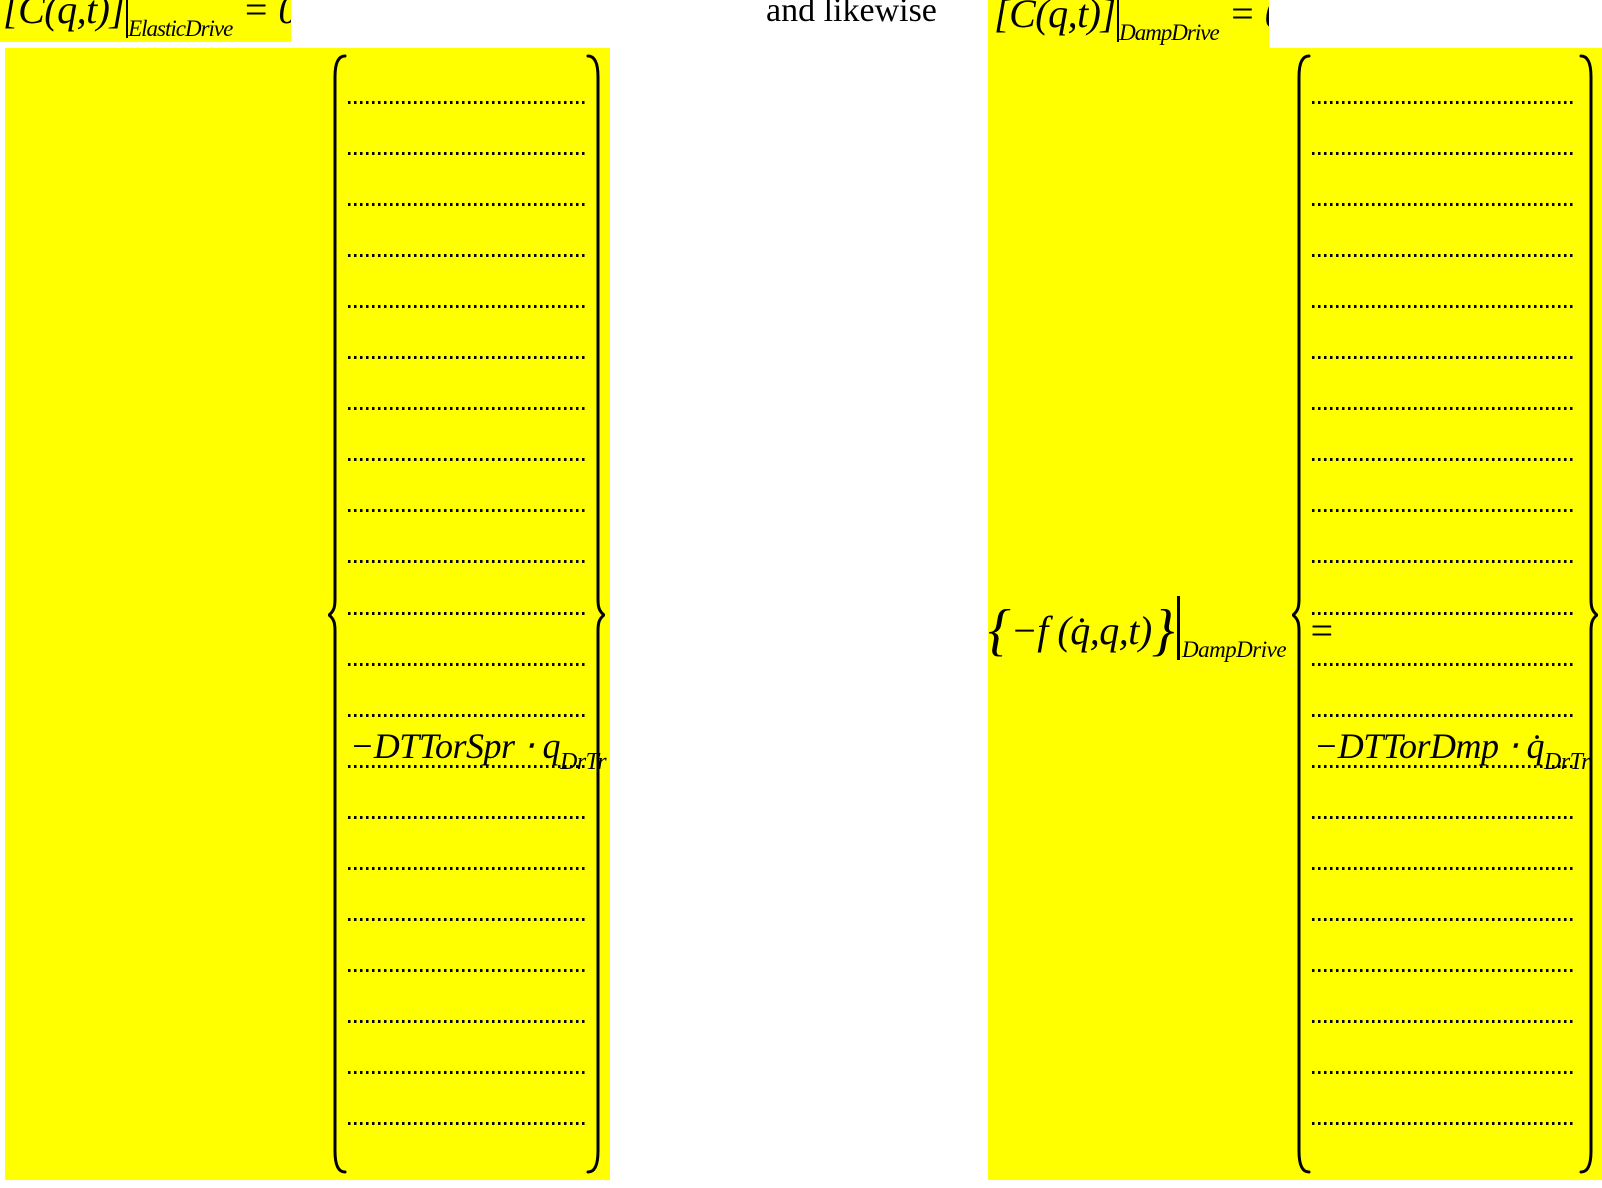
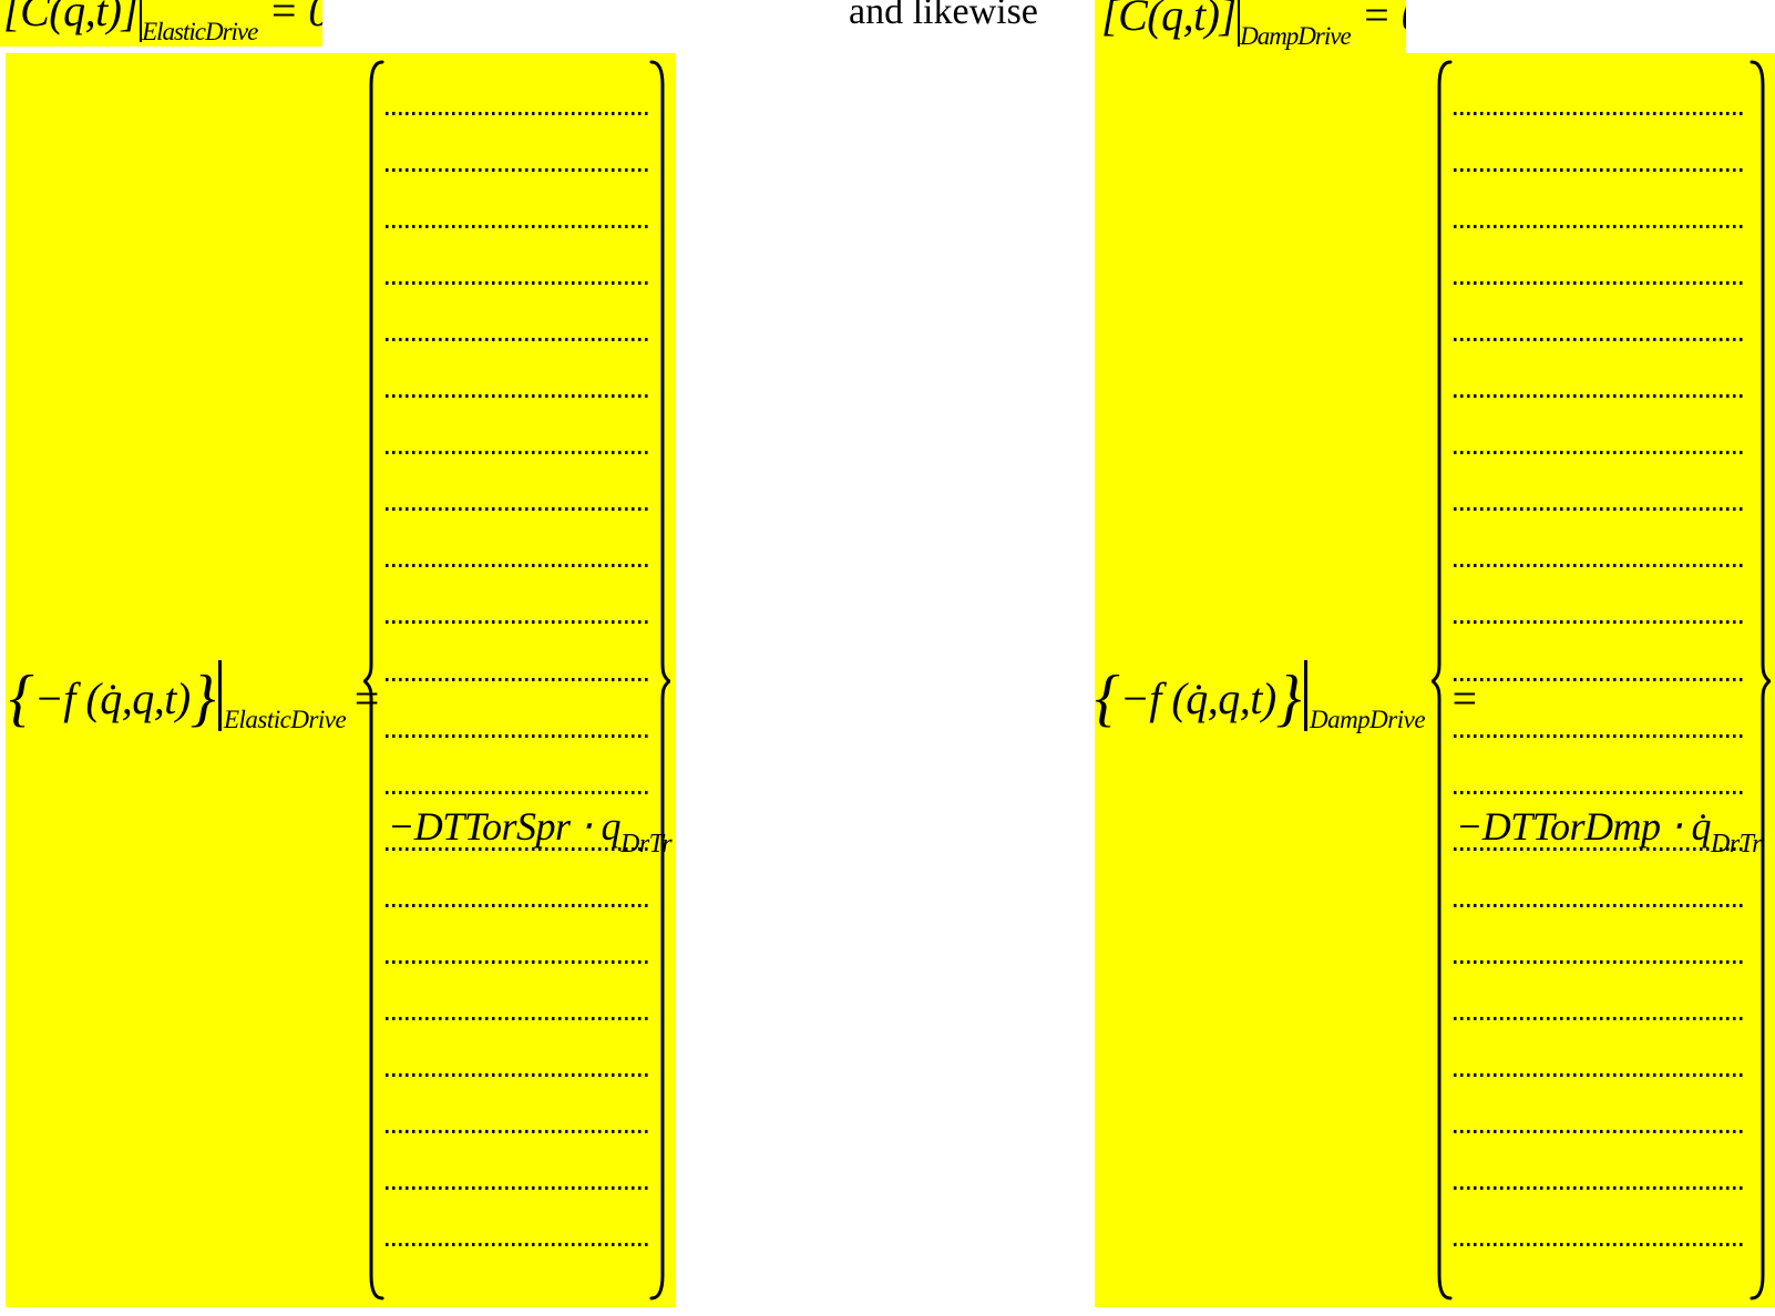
  [C(q,t)] ElasticDrive= 0
  and likewise
  [C(q,t)] DampDrive=
+ {−f (q̇,q,t)} ElasticDrive=
  −DTTorSpr ⋅ q
  DrTr
  {−f (q̇,q,t)} DampDrive=
  −DTTorDmp ⋅ q̇
  DrTr
